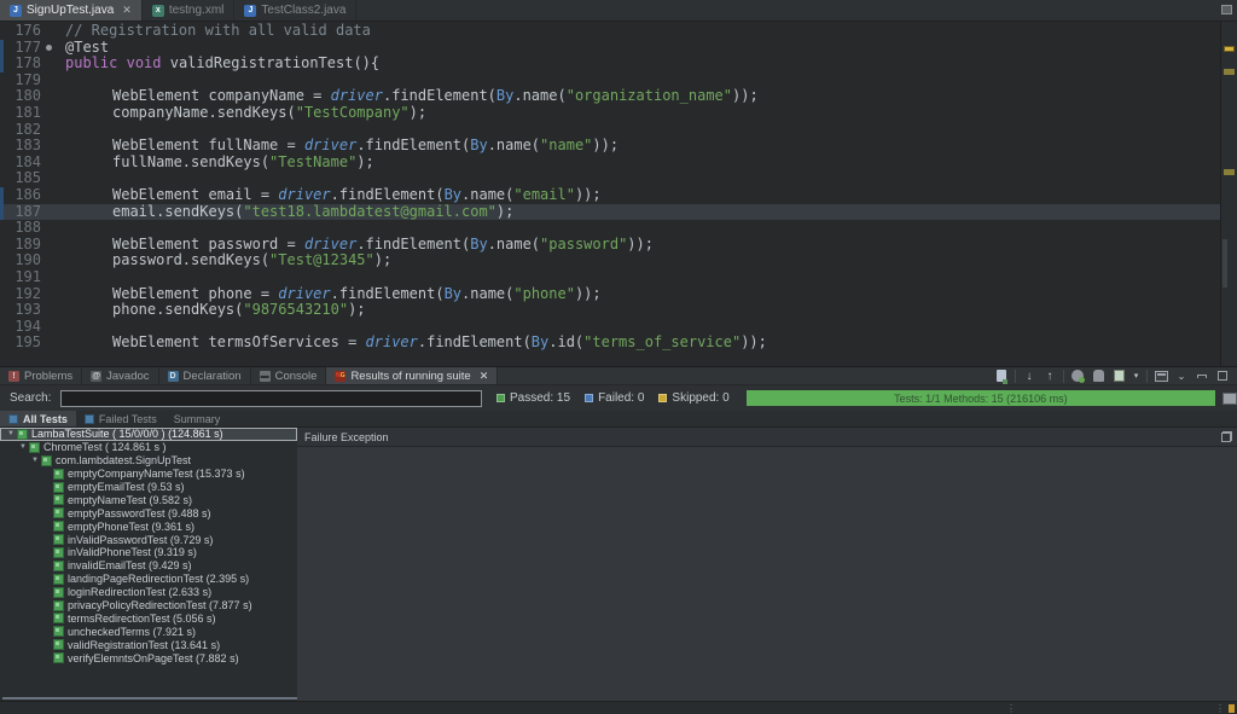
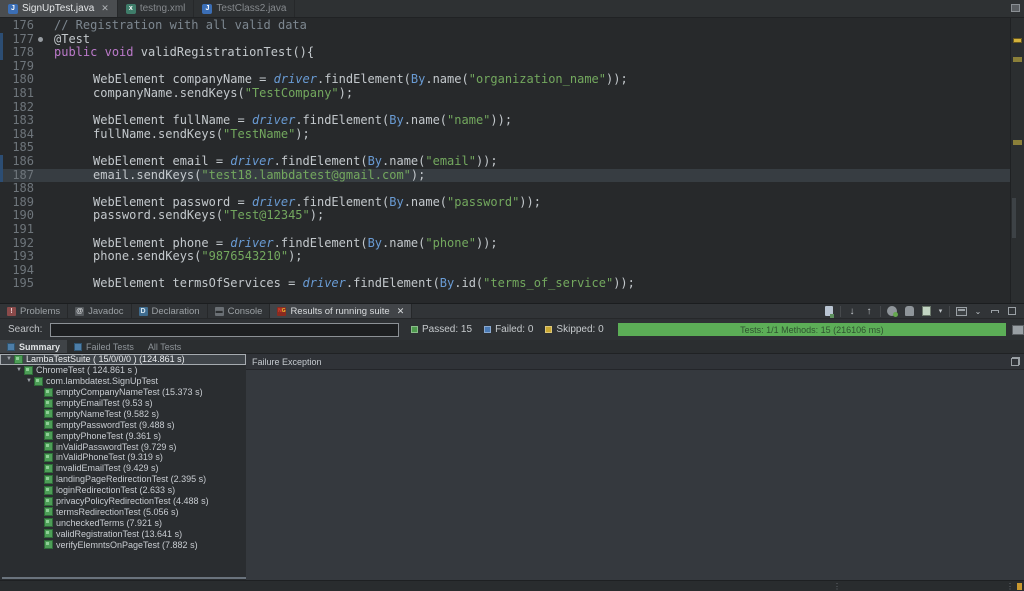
  SignUpTest.java
  ✕
  testng.xml
  TestClass2.java
  176
  // Registration with all valid data
  177
  @Test
  178
  public void validRegistrationTest(){
  179
  180
  WebElement companyName = driver.findElement(By.name("organization_name"));
  181
  companyName.sendKeys("TestCompany");
  182
  183
  WebElement fullName = driver.findElement(By.name("name"));
  184
  fullName.sendKeys("TestName");
  185
  186
  WebElement email = driver.findElement(By.name("email"));
  187
  email.sendKeys("test18.lambdatest@gmail.com");
  188
  189
  WebElement password = driver.findElement(By.name("password"));
  190
  password.sendKeys("Test@12345");
  191
  192
  WebElement phone = driver.findElement(By.name("phone"));
  193
  phone.sendKeys("9876543210");
  194
  195
  WebElement termsOfServices = driver.findElement(By.id("terms_of_service"));
  Problems
  Javadoc
  Declaration
  Console
  Results of running suite
  ✕
  ↓
  ↑
  ⌄
  Search:
  Passed: 15
  Failed: 0
  Skipped: 0
  Tests: 1/1 Methods: 15 (216106 ms)
- All Tests
+ Summary
  Failed Tests
- Summary
+ All Tests
  LambaTestSuite ( 15/0/0/0 ) (124.861 s)
  ChromeTest ( 124.861 s )
  com.lambdatest.SignUpTest
  emptyCompanyNameTest (15.373 s)
  emptyEmailTest (9.53 s)
  emptyNameTest (9.582 s)
  emptyPasswordTest (9.488 s)
  emptyPhoneTest (9.361 s)
  inValidPasswordTest (9.729 s)
  inValidPhoneTest (9.319 s)
  invalidEmailTest (9.429 s)
  landingPageRedirectionTest (2.395 s)
  loginRedirectionTest (2.633 s)
- privacyPolicyRedirectionTest (7.877 s)
+ privacyPolicyRedirectionTest (4.488 s)
  termsRedirectionTest (5.056 s)
  uncheckedTerms (7.921 s)
  validRegistrationTest (13.641 s)
  verifyElemntsOnPageTest (7.882 s)
  Failure Exception
  ⋮
  ⋮
